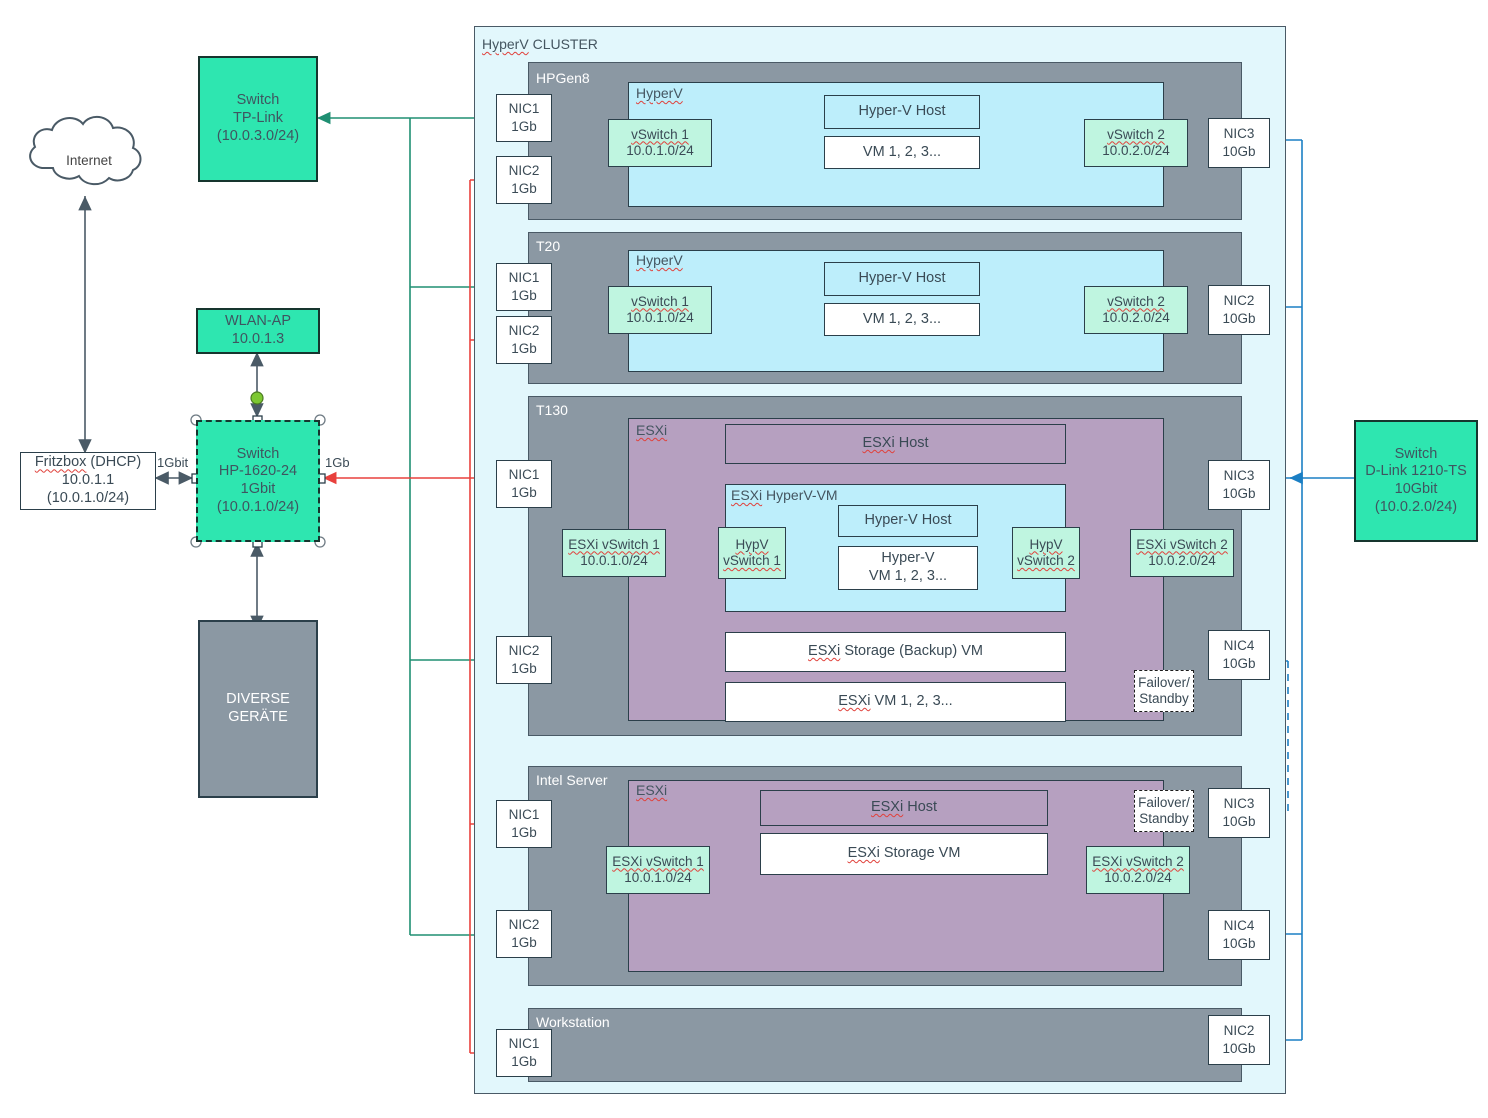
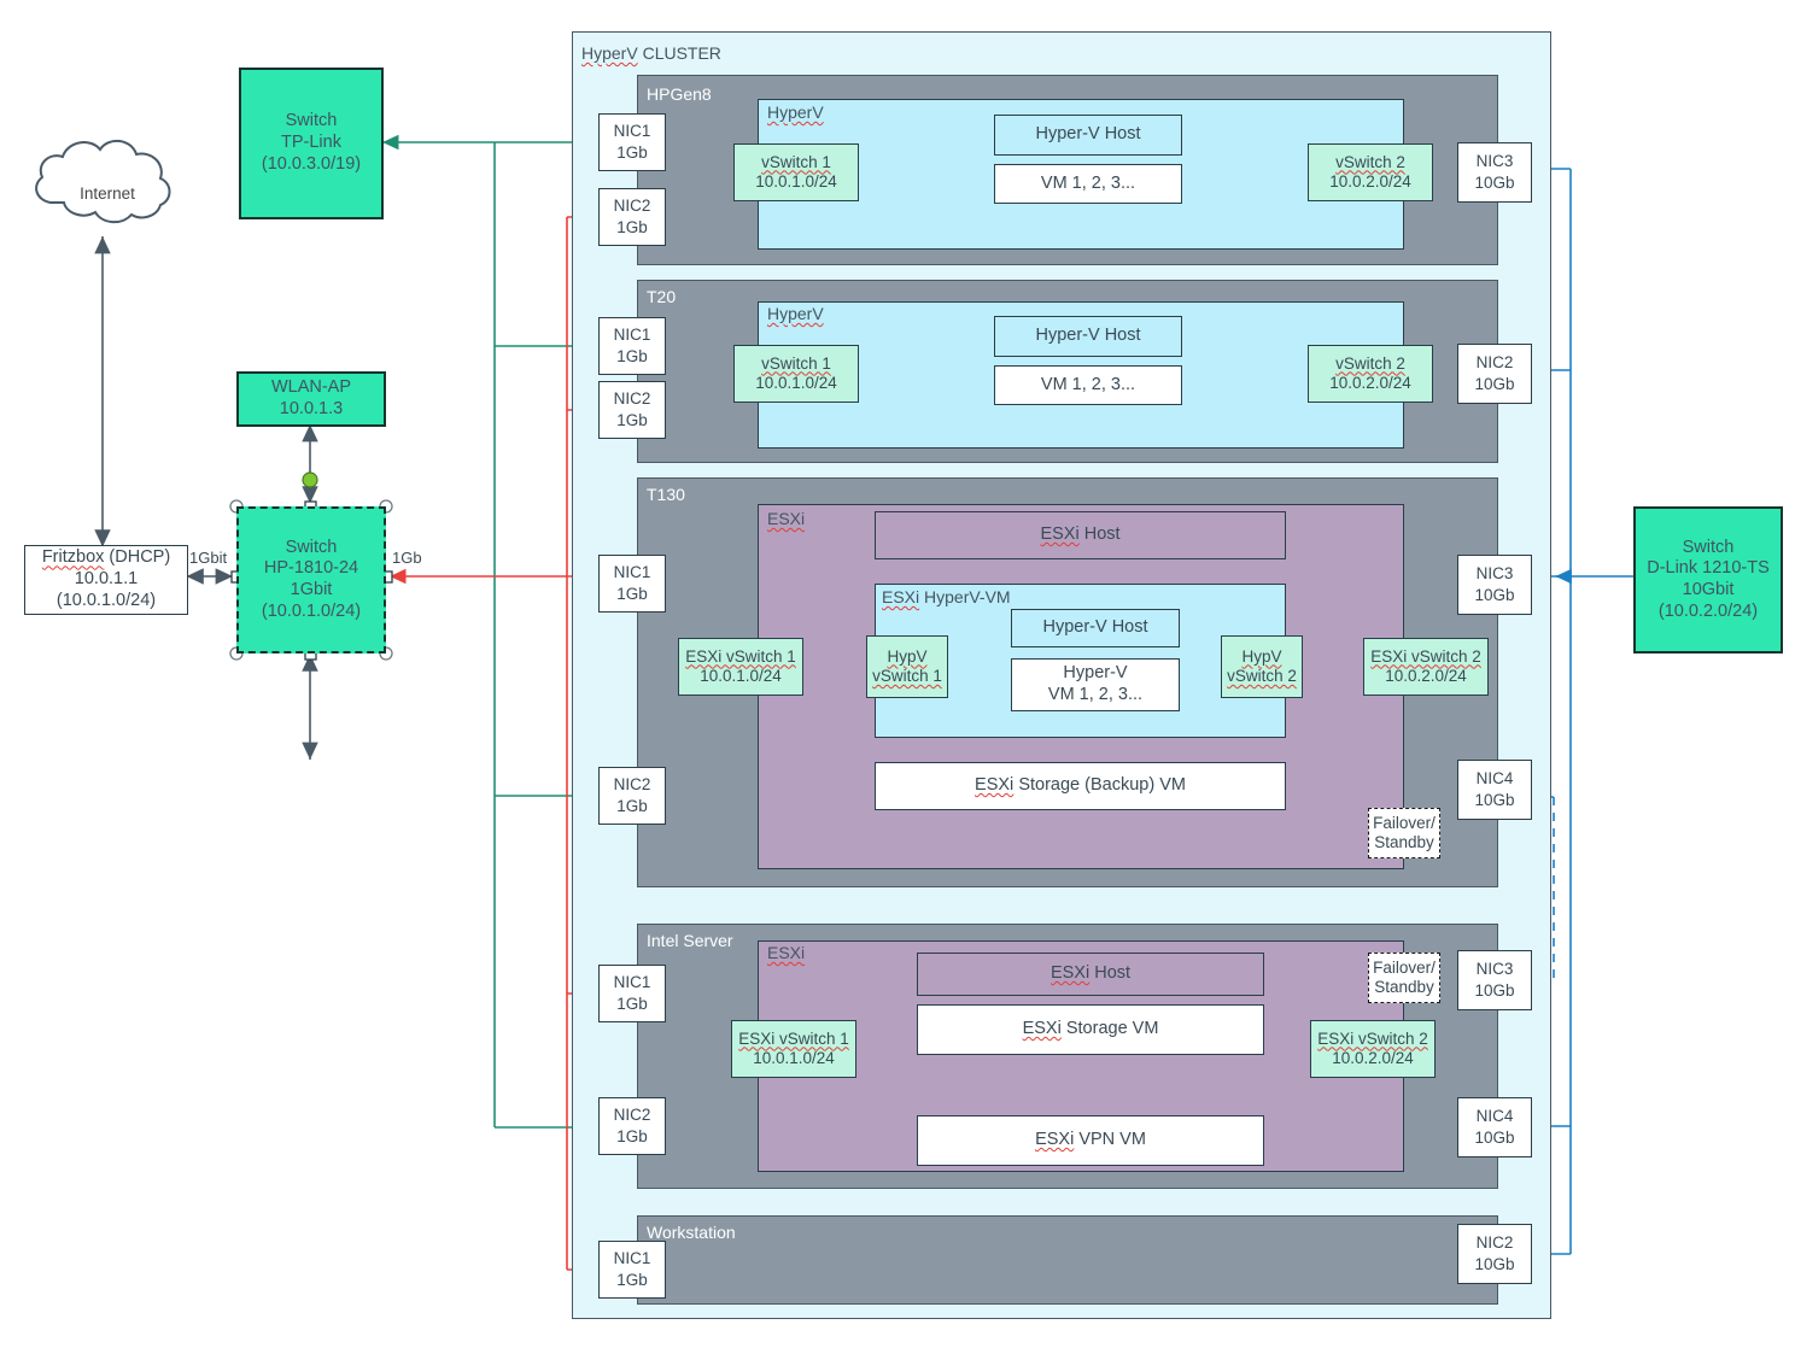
  Internet
  Switch
  TP-Link
- (10.0.3.0/24)
+ (10.0.3.0/19)
  WLAN-AP
  10.0.1.3
  Fritzbox (DHCP)
  10.0.1.1
  (10.0.1.0/24)
  Switch
- HP-1620-24
+ HP-1810-24
  1Gbit
  (10.0.1.0/24)
  1Gbit
  1Gb
- DIVERSE
- GERÄTE
  Switch
  D-Link 1210-TS
  10Gbit
  (10.0.2.0/24)
  HyperV CLUSTER
  HPGen8
  HyperV
  NIC1
  1Gb
  NIC2
  1Gb
  NIC3
  10Gb
  vSwitch 1
  10.0.1.0/24
  vSwitch 2
  10.0.2.0/24
  Hyper-V Host
  VM 1, 2, 3...
  T20
  HyperV
  NIC1
  1Gb
  NIC2
  1Gb
  NIC2
  10Gb
  vSwitch 1
  10.0.1.0/24
  vSwitch 2
  10.0.2.0/24
  Hyper-V Host
  VM 1, 2, 3...
  T130
  ESXi
  NIC1
  1Gb
  NIC2
  1Gb
  NIC3
  10Gb
  NIC4
  10Gb
  ESXi Host
  ESXi HyperV-VM
  ESXi vSwitch 1
  10.0.1.0/24
  ESXi vSwitch 2
  10.0.2.0/24
  HypV
  vSwitch 1
  HypV
  vSwitch 2
  Hyper-V Host
  Hyper-V
  VM 1, 2, 3...
  ESXi Storage (Backup) VM
- ESXi VM 1, 2, 3...
  Failover/
  Standby
  Intel Server
  ESXi
  NIC1
  1Gb
  NIC2
  1Gb
  NIC3
  10Gb
  NIC4
  10Gb
  ESXi vSwitch 1
  10.0.1.0/24
  ESXi vSwitch 2
  10.0.2.0/24
  ESXi Host
  ESXi Storage VM
+ ESXi VPN VM
  Failover/
  Standby
  Workstation
  NIC1
  1Gb
  NIC2
  10Gb
